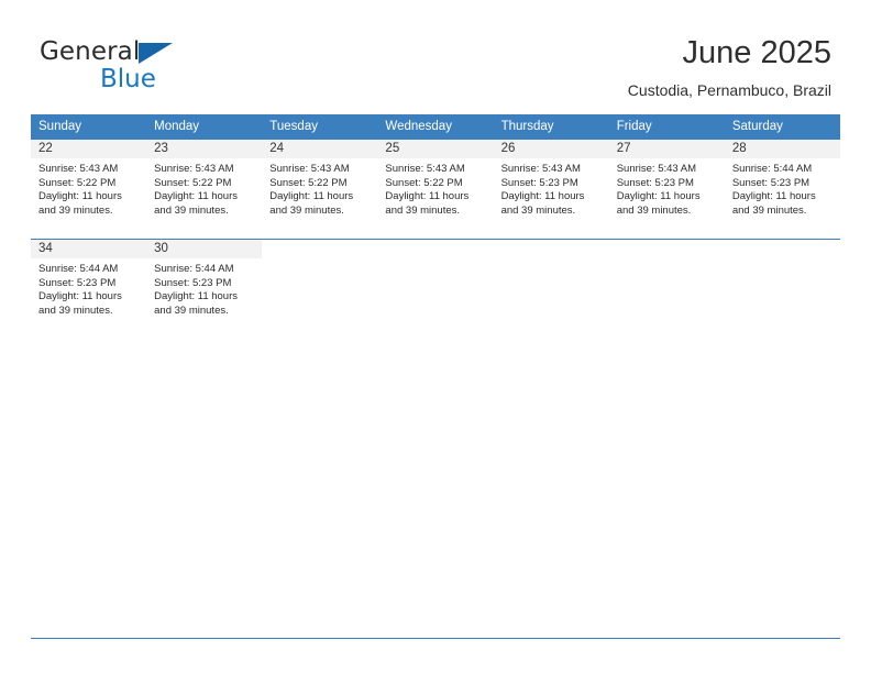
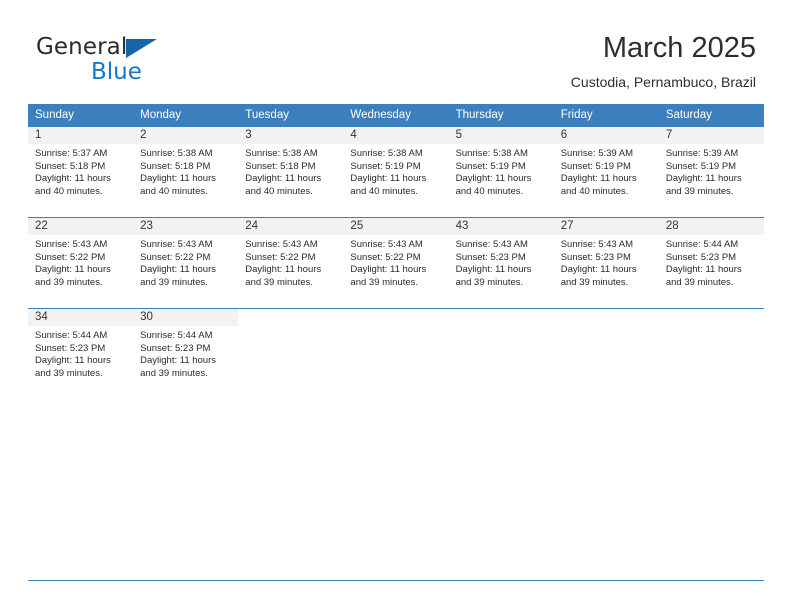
  General
  Blue
- June 2025
+ March 2025
  Custodia, Pernambuco, Brazil
  Sunday	Monday	Tuesday	Wednesday	Thursday	Friday	Saturday
+ 1Sunrise: 5:37 AMSunset: 5:18 PMDaylight: 11 hoursand 40 minutes.	2Sunrise: 5:38 AMSunset: 5:18 PMDaylight: 11 hoursand 40 minutes.	3Sunrise: 5:38 AMSunset: 5:18 PMDaylight: 11 hoursand 40 minutes.	4Sunrise: 5:38 AMSunset: 5:19 PMDaylight: 11 hoursand 40 minutes.	5Sunrise: 5:38 AMSunset: 5:19 PMDaylight: 11 hoursand 40 minutes.	6Sunrise: 5:39 AMSunset: 5:19 PMDaylight: 11 hoursand 40 minutes.	7Sunrise: 5:39 AMSunset: 5:19 PMDaylight: 11 hoursand 39 minutes.
- 22Sunrise: 5:43 AMSunset: 5:22 PMDaylight: 11 hoursand 39 minutes.	23Sunrise: 5:43 AMSunset: 5:22 PMDaylight: 11 hoursand 39 minutes.	24Sunrise: 5:43 AMSunset: 5:22 PMDaylight: 11 hoursand 39 minutes.	25Sunrise: 5:43 AMSunset: 5:22 PMDaylight: 11 hoursand 39 minutes.	26Sunrise: 5:43 AMSunset: 5:23 PMDaylight: 11 hoursand 39 minutes.	27Sunrise: 5:43 AMSunset: 5:23 PMDaylight: 11 hoursand 39 minutes.	28Sunrise: 5:44 AMSunset: 5:23 PMDaylight: 11 hoursand 39 minutes.
+ 22Sunrise: 5:43 AMSunset: 5:22 PMDaylight: 11 hoursand 39 minutes.	23Sunrise: 5:43 AMSunset: 5:22 PMDaylight: 11 hoursand 39 minutes.	24Sunrise: 5:43 AMSunset: 5:22 PMDaylight: 11 hoursand 39 minutes.	25Sunrise: 5:43 AMSunset: 5:22 PMDaylight: 11 hoursand 39 minutes.	43Sunrise: 5:43 AMSunset: 5:23 PMDaylight: 11 hoursand 39 minutes.	27Sunrise: 5:43 AMSunset: 5:23 PMDaylight: 11 hoursand 39 minutes.	28Sunrise: 5:44 AMSunset: 5:23 PMDaylight: 11 hoursand 39 minutes.
  34Sunrise: 5:44 AMSunset: 5:23 PMDaylight: 11 hoursand 39 minutes.	30Sunrise: 5:44 AMSunset: 5:23 PMDaylight: 11 hoursand 39 minutes.
